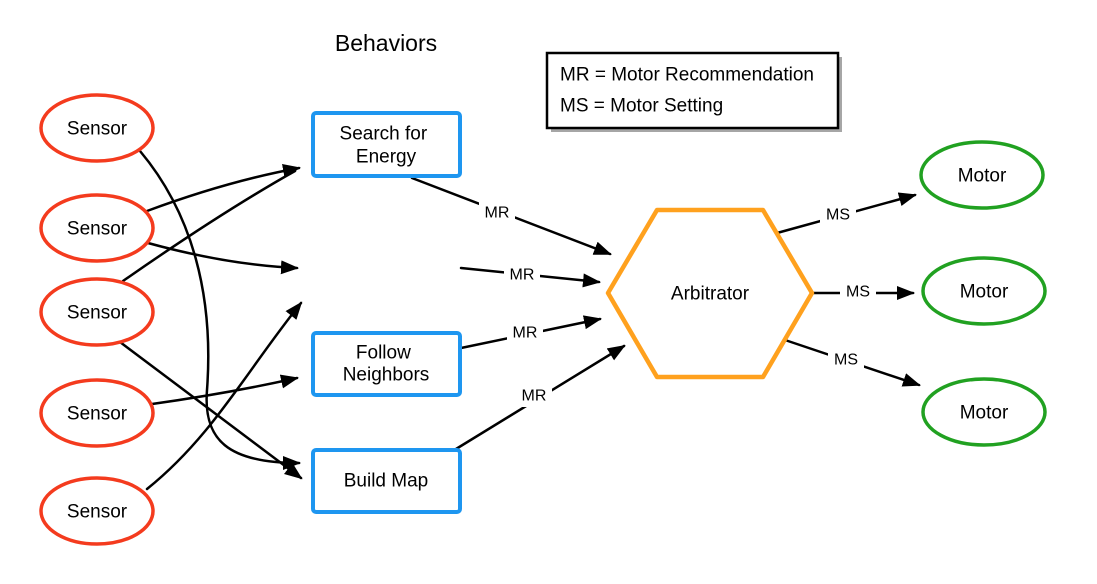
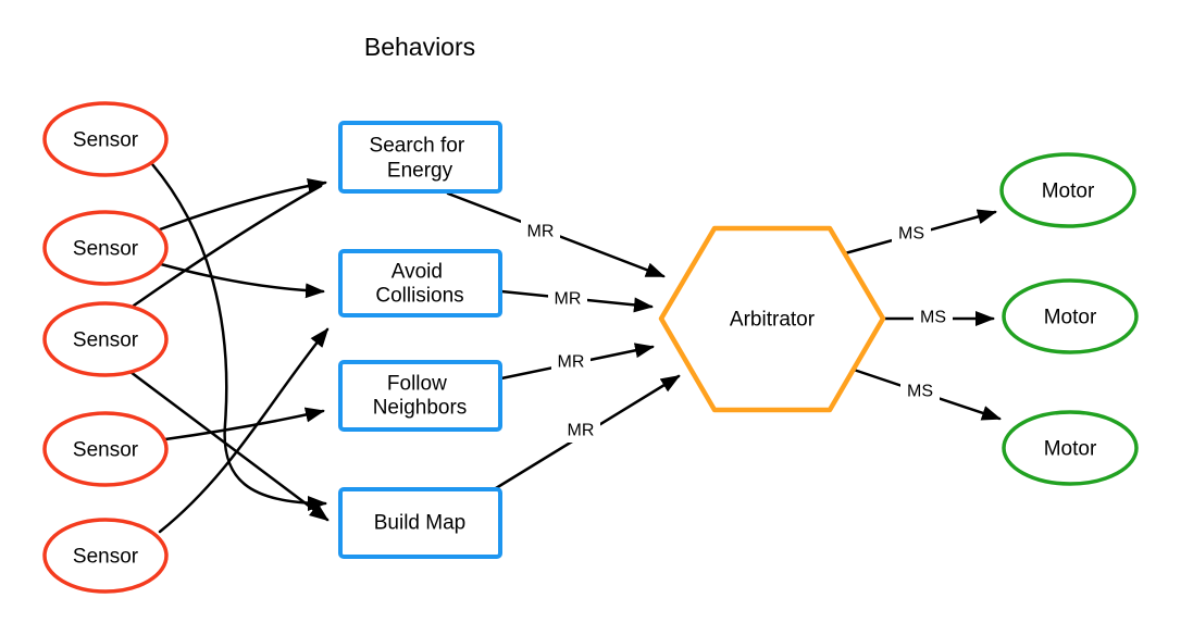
  MR
  MR
  MR
  MR
  MS
  MS
  MS
  Sensor
  Sensor
  Sensor
  Sensor
  Sensor
  Search for Energy
+ Avoid Collisions
  Follow Neighbors
  Build Map
  Arbitrator
  Motor
  Motor
  Motor
  Behaviors
- MR = Motor Recommendation
- MS = Motor Setting
